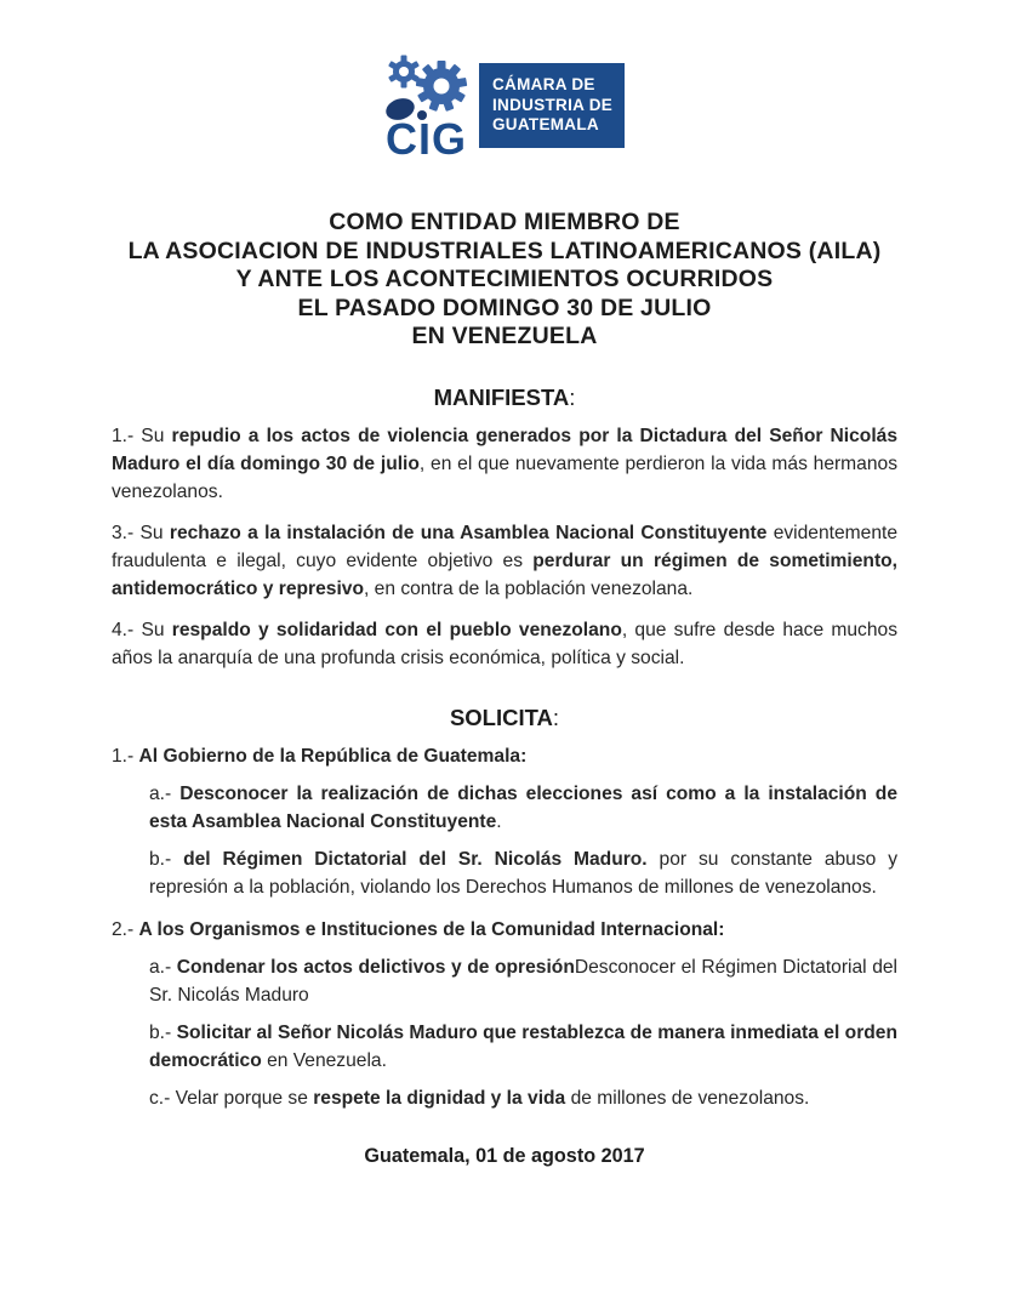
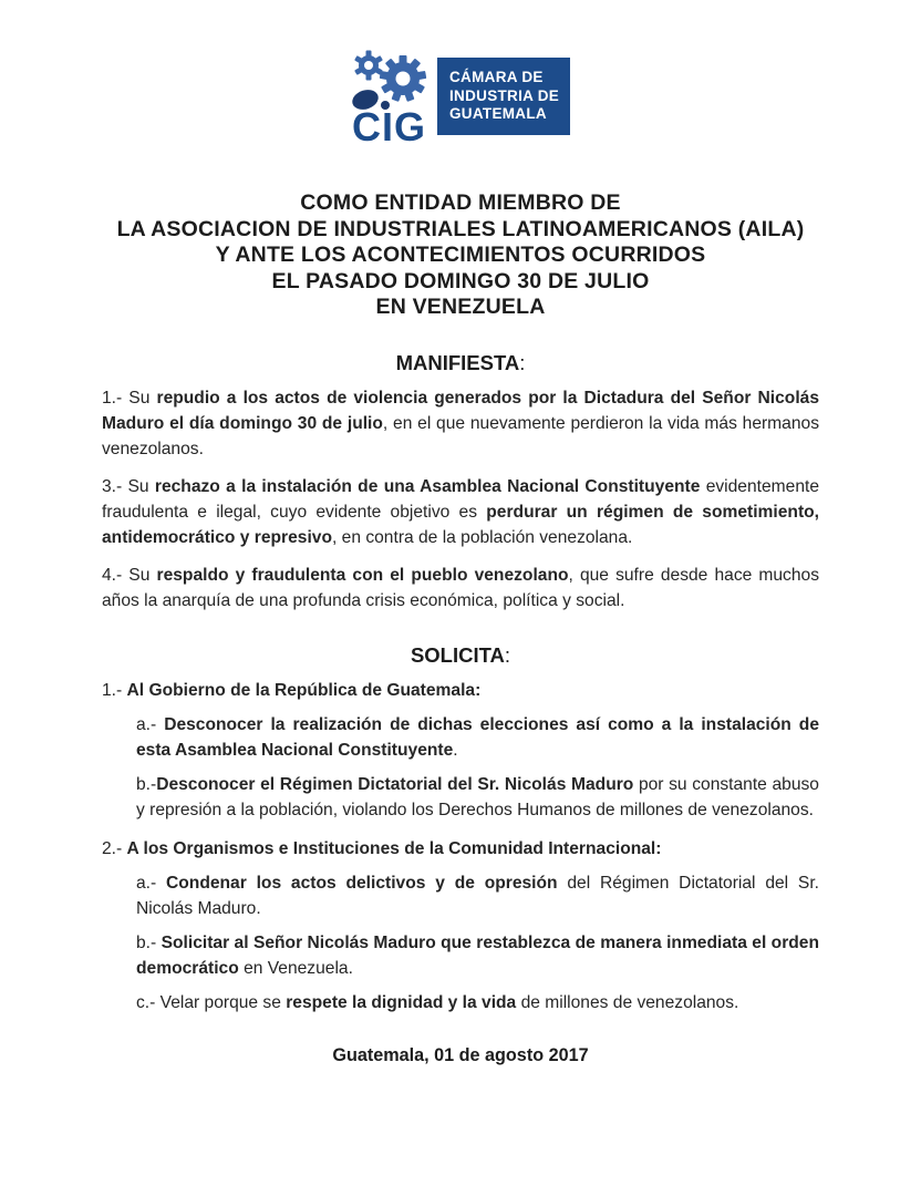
  CIG
  CÁMARA DE
  INDUSTRIA DE
  GUATEMALA
  COMO ENTIDAD MIEMBRO DE
  LA ASOCIACION DE INDUSTRIALES LATINOAMERICANOS (AILA)
  Y ANTE LOS ACONTECIMIENTOS OCURRIDOS
  EL PASADO DOMINGO 30 DE JULIO
  EN VENEZUELA
  MANIFIESTA:
  1.- Su repudio a los actos de violencia generados por la Dictadura del Señor Nicolás Maduro el día domingo 30 de julio, en el que nuevamente perdieron la vida más hermanos venezolanos.
  3.- Su rechazo a la instalación de una Asamblea Nacional Constituyente evidentemente fraudulenta e ilegal, cuyo evidente objetivo es perdurar un régimen de sometimiento, antidemocrático y represivo, en contra de la población venezolana.
- 4.- Su respaldo y solidaridad con el pueblo venezolano, que sufre desde hace muchos años la anarquía de una profunda crisis económica, política y social.
+ 4.- Su respaldo y fraudulenta con el pueblo venezolano, que sufre desde hace muchos años la anarquía de una profunda crisis económica, política y social.
  SOLICITA:
  1.- Al Gobierno de la República de Guatemala:
  a.- Desconocer la realización de dichas elecciones así como a la instalación de esta Asamblea Nacional Constituyente.
- b.- del Régimen Dictatorial del Sr. Nicolás Maduro. por su constante abuso y represión a la población, violando los Derechos Humanos de millones de venezolanos.
+ b.-Desconocer el Régimen Dictatorial del Sr. Nicolás Maduro por su constante abuso y represión a la población, violando los Derechos Humanos de millones de venezolanos.
  2.- A los Organismos e Instituciones de la Comunidad Internacional:
- a.- Condenar los actos delictivos y de opresiónDesconocer el Régimen Dictatorial del Sr. Nicolás Maduro
+ a.- Condenar los actos delictivos y de opresión del Régimen Dictatorial del Sr. Nicolás Maduro.
  b.- Solicitar al Señor Nicolás Maduro que restablezca de manera inmediata el orden democrático en Venezuela.
  c.- Velar porque se respete la dignidad y la vida de millones de venezolanos.
  Guatemala, 01 de agosto 2017
